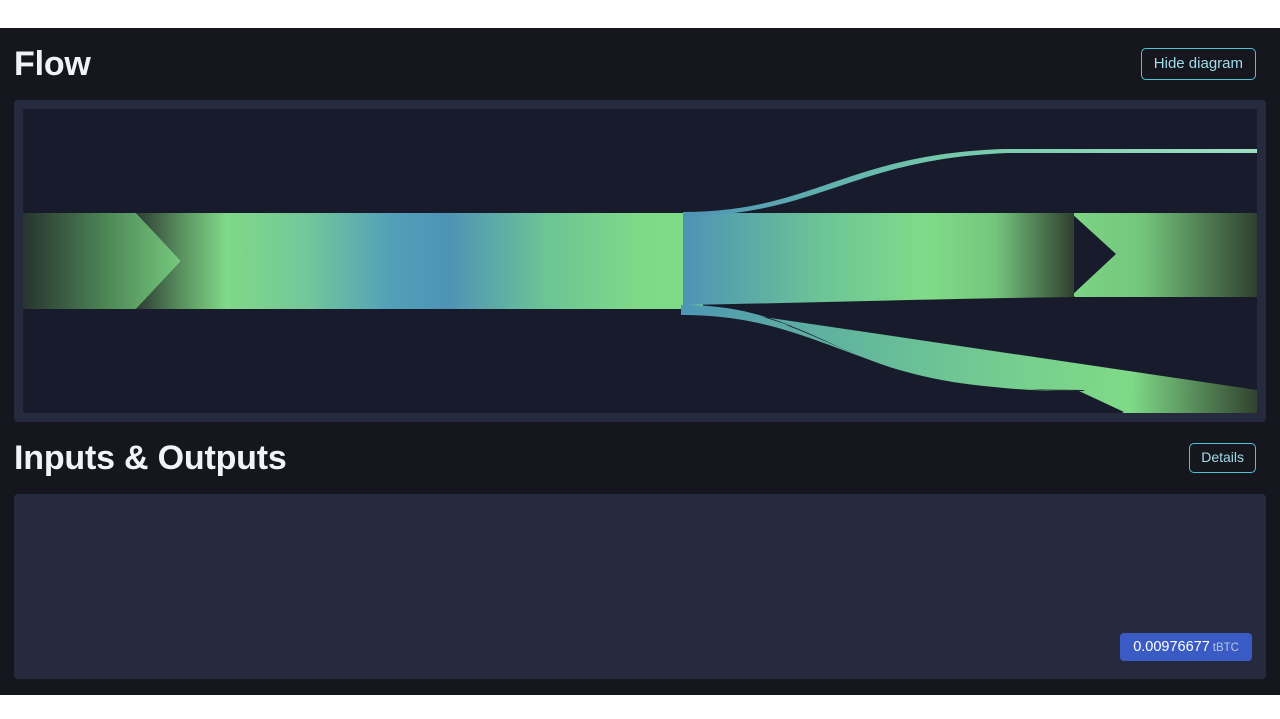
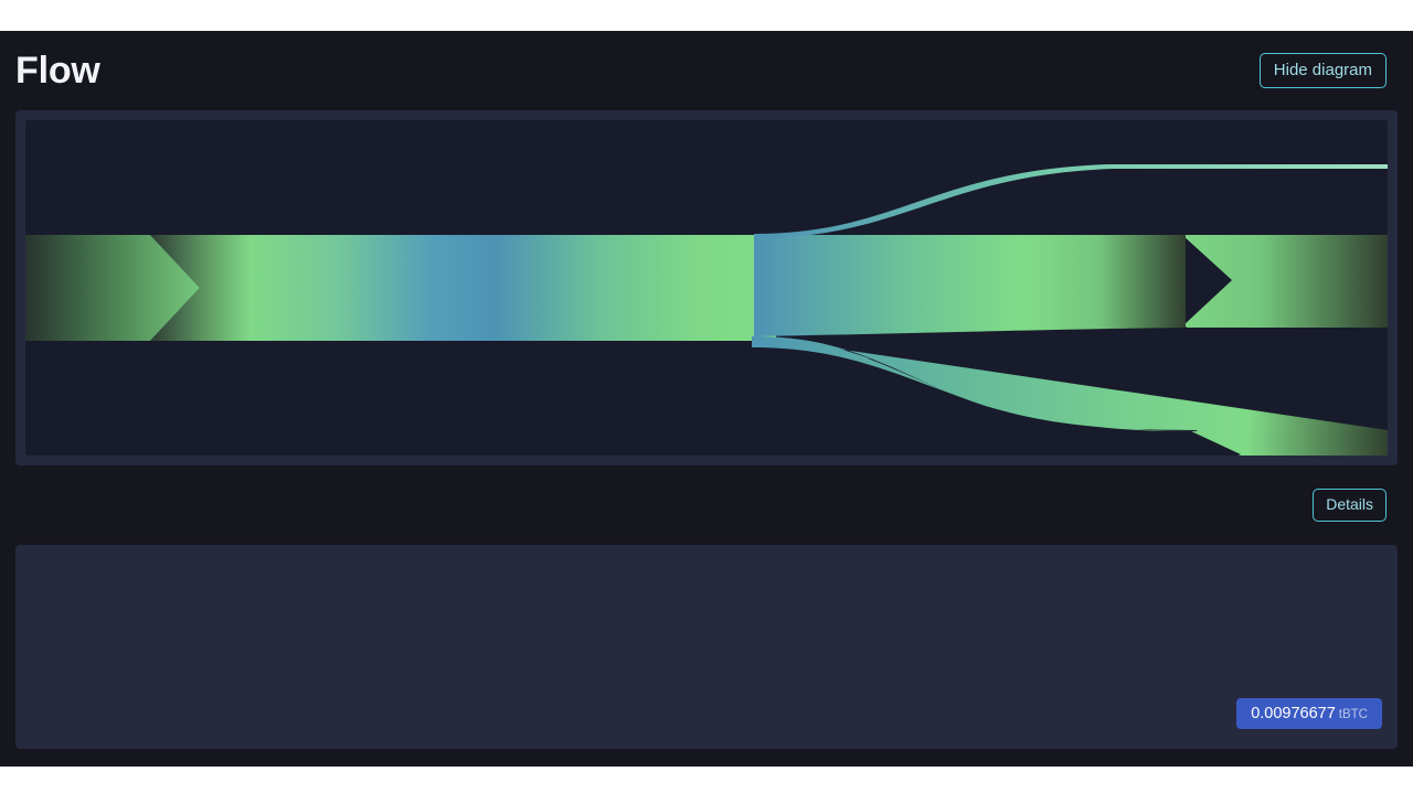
  Flow
  Hide diagram
- Inputs & Outputs
  Details
  0.00976677 tBTC
